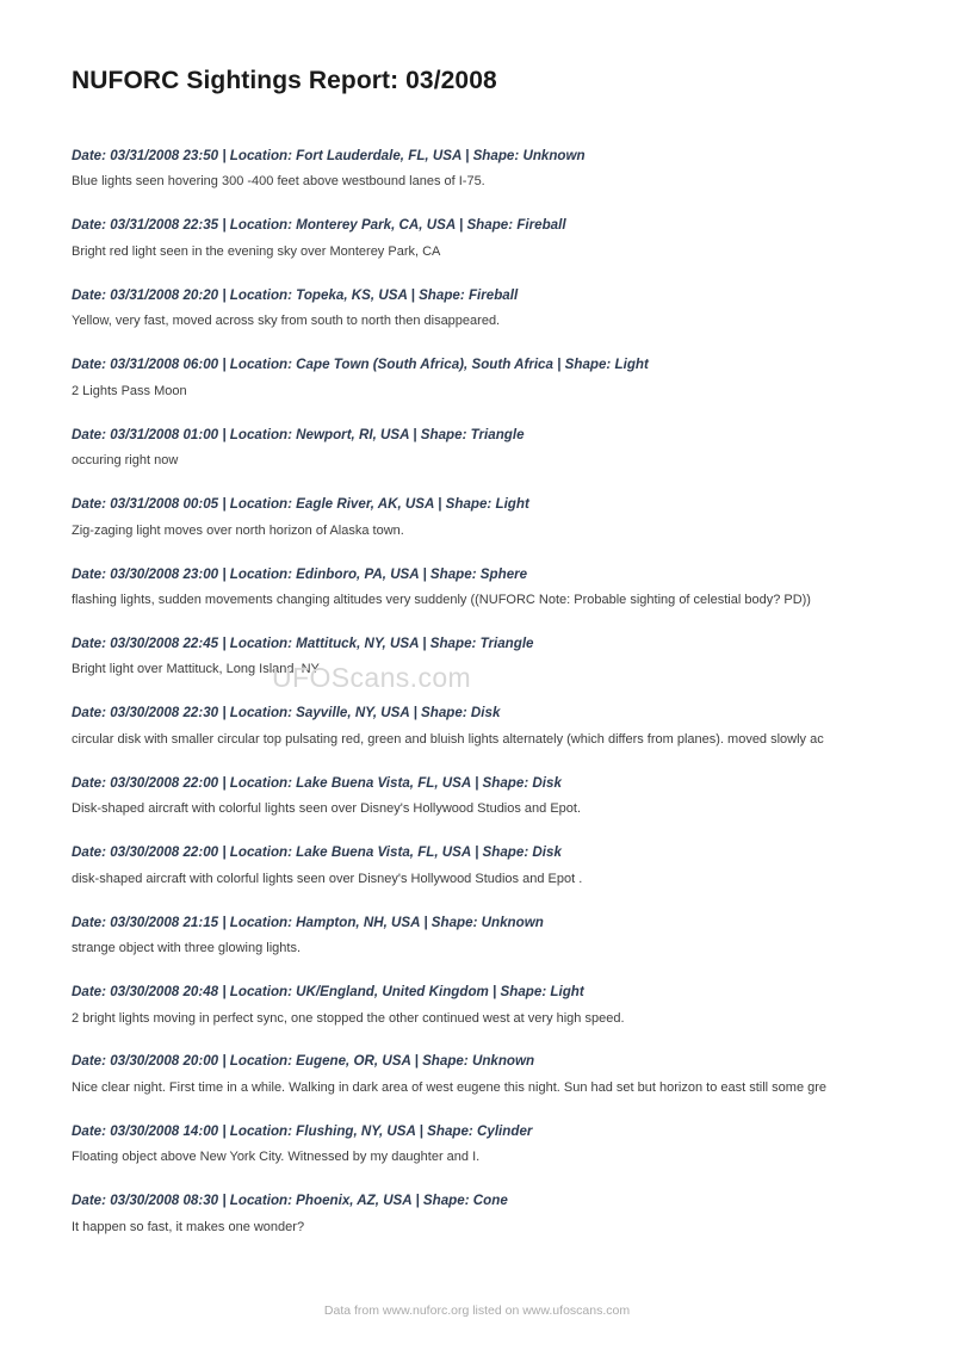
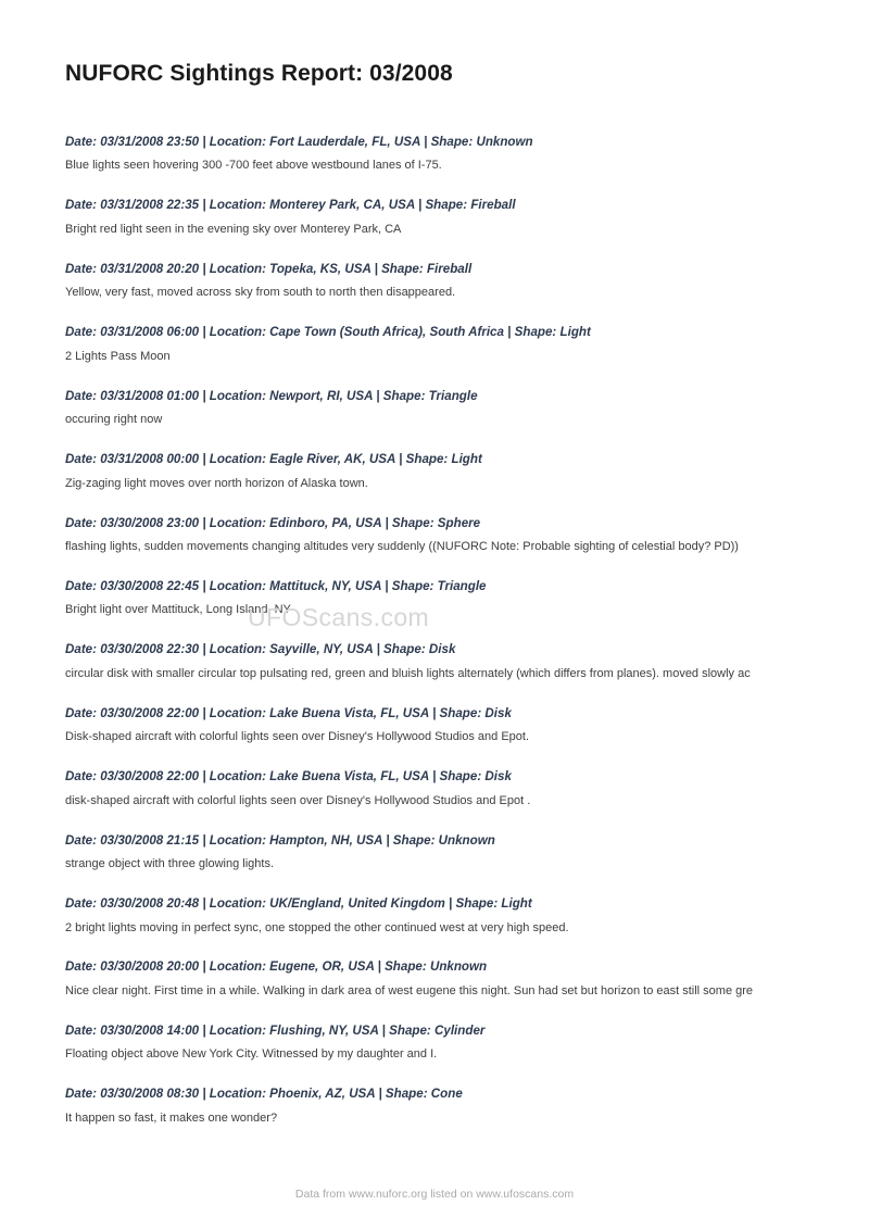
  NUFORC Sightings Report: 03/2008
  Date: 03/31/2008 23:50 | Location: Fort Lauderdale, FL, USA | Shape: Unknown
- Blue lights seen hovering 300 -400 feet above westbound lanes of I-75.
+ Blue lights seen hovering 300 -700 feet above westbound lanes of I-75.
  Date: 03/31/2008 22:35 | Location: Monterey Park, CA, USA | Shape: Fireball
  Bright red light seen in the evening sky over Monterey Park, CA
  Date: 03/31/2008 20:20 | Location: Topeka, KS, USA | Shape: Fireball
  Yellow, very fast, moved across sky from south to north then disappeared.
  Date: 03/31/2008 06:00 | Location: Cape Town (South Africa), South Africa | Shape: Light
  2 Lights Pass Moon
  Date: 03/31/2008 01:00 | Location: Newport, RI, USA | Shape: Triangle
  occuring right now
- Date: 03/31/2008 00:05 | Location: Eagle River, AK, USA | Shape: Light
+ Date: 03/31/2008 00:00 | Location: Eagle River, AK, USA | Shape: Light
  Zig-zaging light moves over north horizon of Alaska town.
  Date: 03/30/2008 23:00 | Location: Edinboro, PA, USA | Shape: Sphere
  flashing lights, sudden movements changing altitudes very suddenly ((NUFORC Note: Probable sighting of celestial body? PD))
  Date: 03/30/2008 22:45 | Location: Mattituck, NY, USA | Shape: Triangle
  Bright light over Mattituck, Long Island, NY
  Date: 03/30/2008 22:30 | Location: Sayville, NY, USA | Shape: Disk
  circular disk with smaller circular top pulsating red, green and bluish lights alternately (which differs from planes). moved slowly ac
  Date: 03/30/2008 22:00 | Location: Lake Buena Vista, FL, USA | Shape: Disk
  Disk-shaped aircraft with colorful lights seen over Disney's Hollywood Studios and Epot.
  Date: 03/30/2008 22:00 | Location: Lake Buena Vista, FL, USA | Shape: Disk
  disk-shaped aircraft with colorful lights seen over Disney's Hollywood Studios and Epot .
  Date: 03/30/2008 21:15 | Location: Hampton, NH, USA | Shape: Unknown
  strange object with three glowing lights.
  Date: 03/30/2008 20:48 | Location: UK/England, United Kingdom | Shape: Light
  2 bright lights moving in perfect sync, one stopped the other continued west at very high speed.
  Date: 03/30/2008 20:00 | Location: Eugene, OR, USA | Shape: Unknown
  Nice clear night. First time in a while. Walking in dark area of west eugene this night. Sun had set but horizon to east still some gre
  Date: 03/30/2008 14:00 | Location: Flushing, NY, USA | Shape: Cylinder
  Floating object above New York City. Witnessed by my daughter and I.
  Date: 03/30/2008 08:30 | Location: Phoenix, AZ, USA | Shape: Cone
  It happen so fast, it makes one wonder?
  UFOScans.com
  Data from www.nuforc.org listed on www.ufoscans.com
